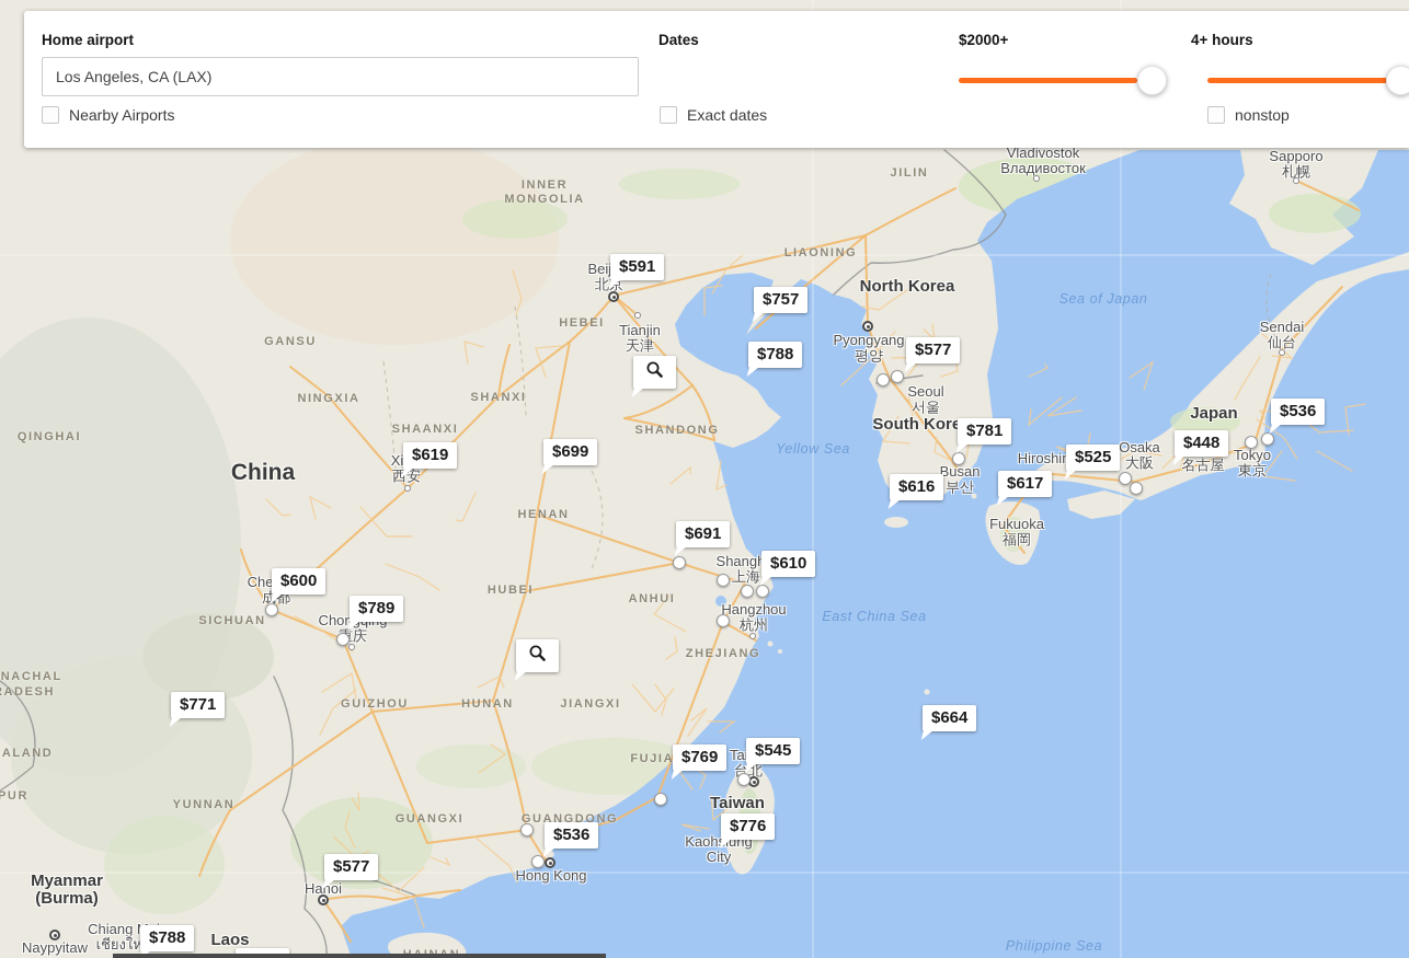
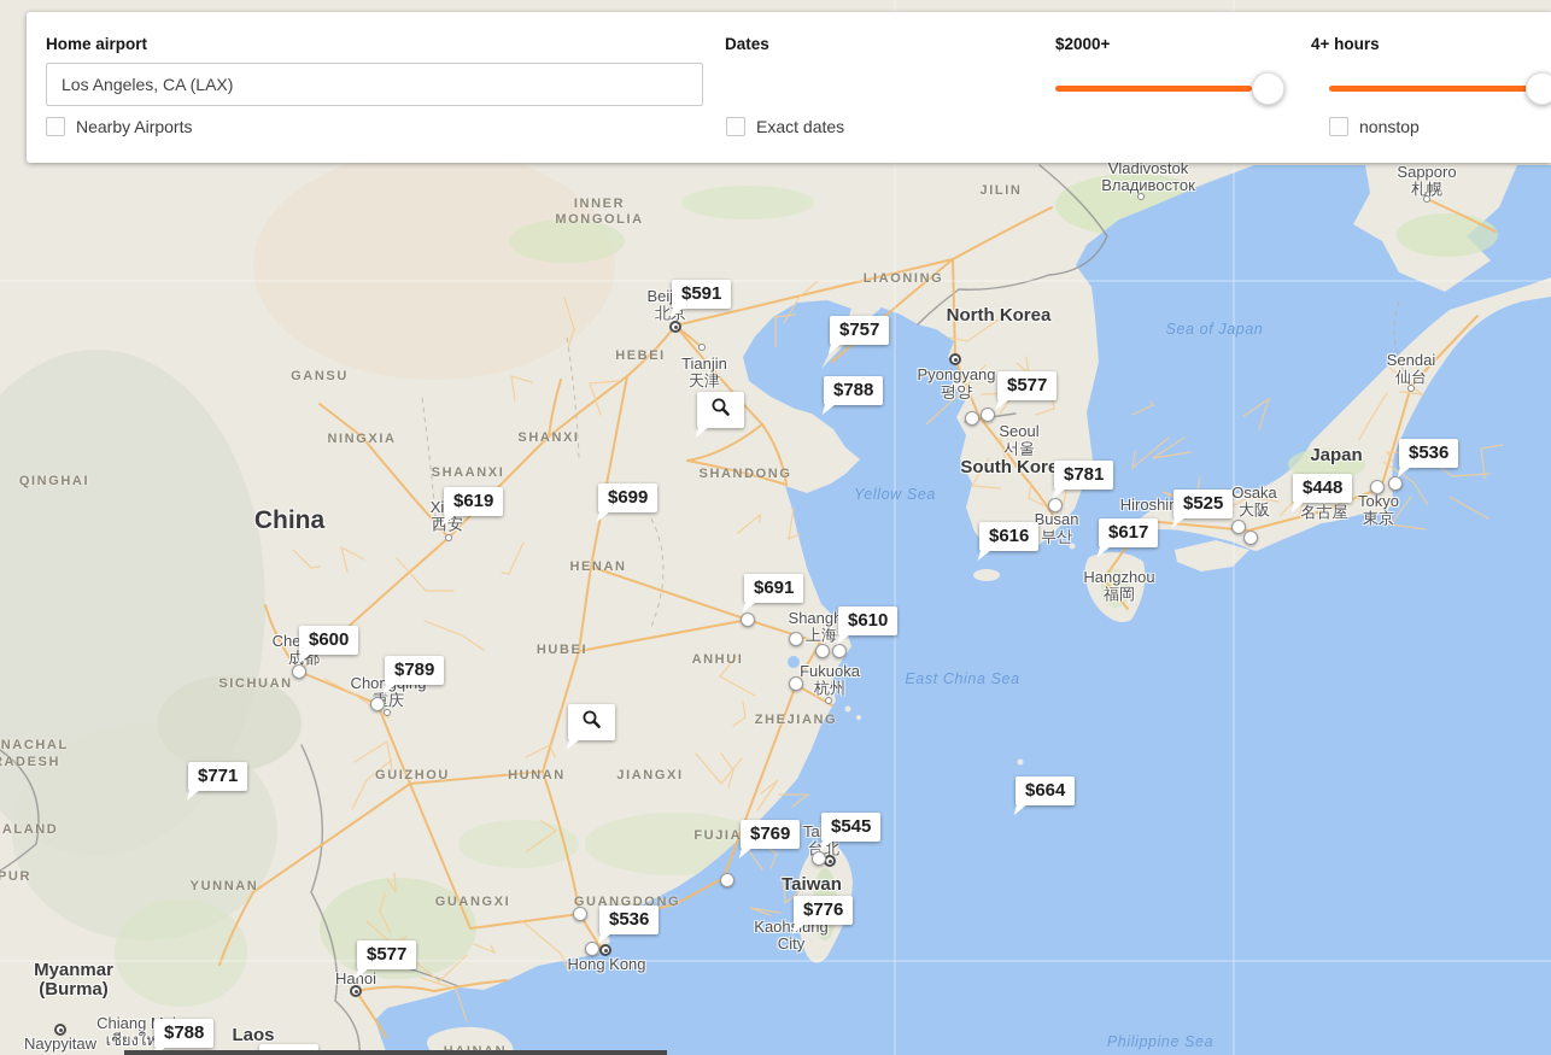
  Sea of Japan
  Yellow Sea
  East China Sea
  Philippine Sea
  INNER
  MONGOLIA
  JILIN
  LIAONING
  HEBEI
  GANSU
  NINGXIA
  SHANXI
  SHAANXI
  SHANDONG
  QINGHAI
  HENAN
  HUBEI
  ANHUI
  ZHEJIANG
  SICHUAN
  GUIZHOU
  HUNAN
  JIANGXI
  FUJIA
  GUANGXI
  GUANGDONG
  YUNNAN
  NACHAL
  ADESH
  ALAND
  PUR
  China
  Japan
  North Korea
  South Kor
  Taiwan
  Myanmar
  (Burma)
  Laos
  Vladivostok
  Владивосток
  Sapporo
  札幌
  Sendai
  仙台
  Tianjin
  天津
  Pyongyang
  평양
  Seoul
  서울
  Busan
  부산
  Hiroshi
- Fukuoka
+ Hangzhou
  福岡
  Osaka
  大阪
  Tokyo
  東京
  名古屋
  上海
- Hangzhou
+ Fukuoka
  杭州
  成都
  西安
  Haoi
  Naypyitaw
  เชียงให
  Hong Kong
  Kaohung
  City
  台北
  $591
  $757
  $788
  $577
  $781
  $616
  $617
  $525
  $448
  $536
  $619
  $699
  $691
  $610
  $600
  $789
  $771
  $664
  $769
  $545
  $776
  $536
  $577
  $788
  Home airport
  Los Angeles, CA (LAX)
  Nearby Airports
  Dates
  Exact dates
  $2000+
  4+ hours
  nonstop
